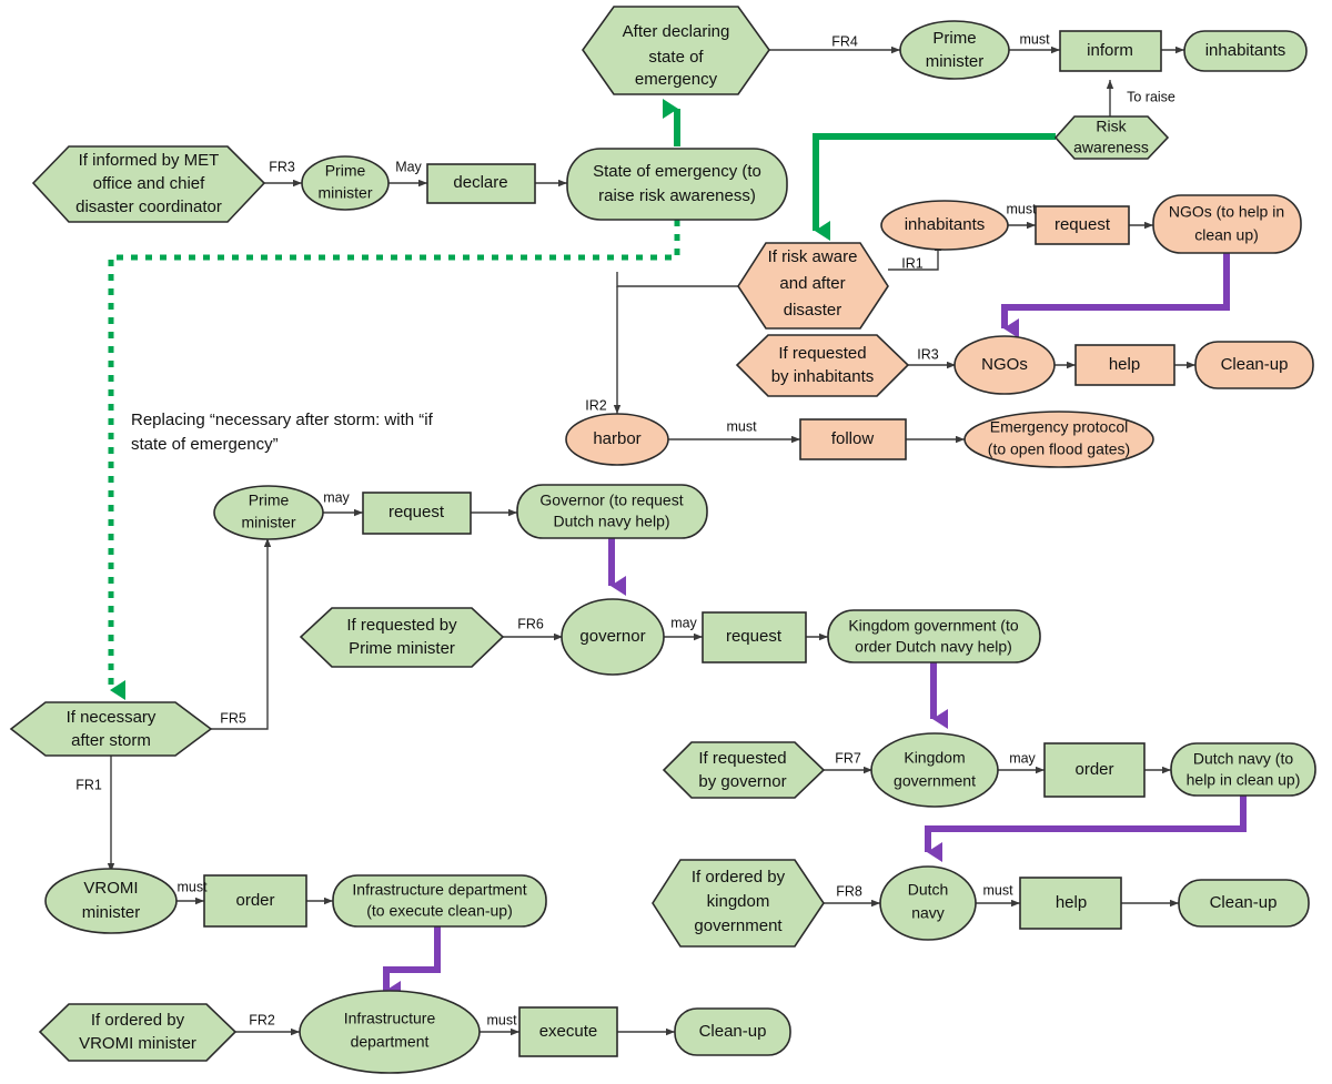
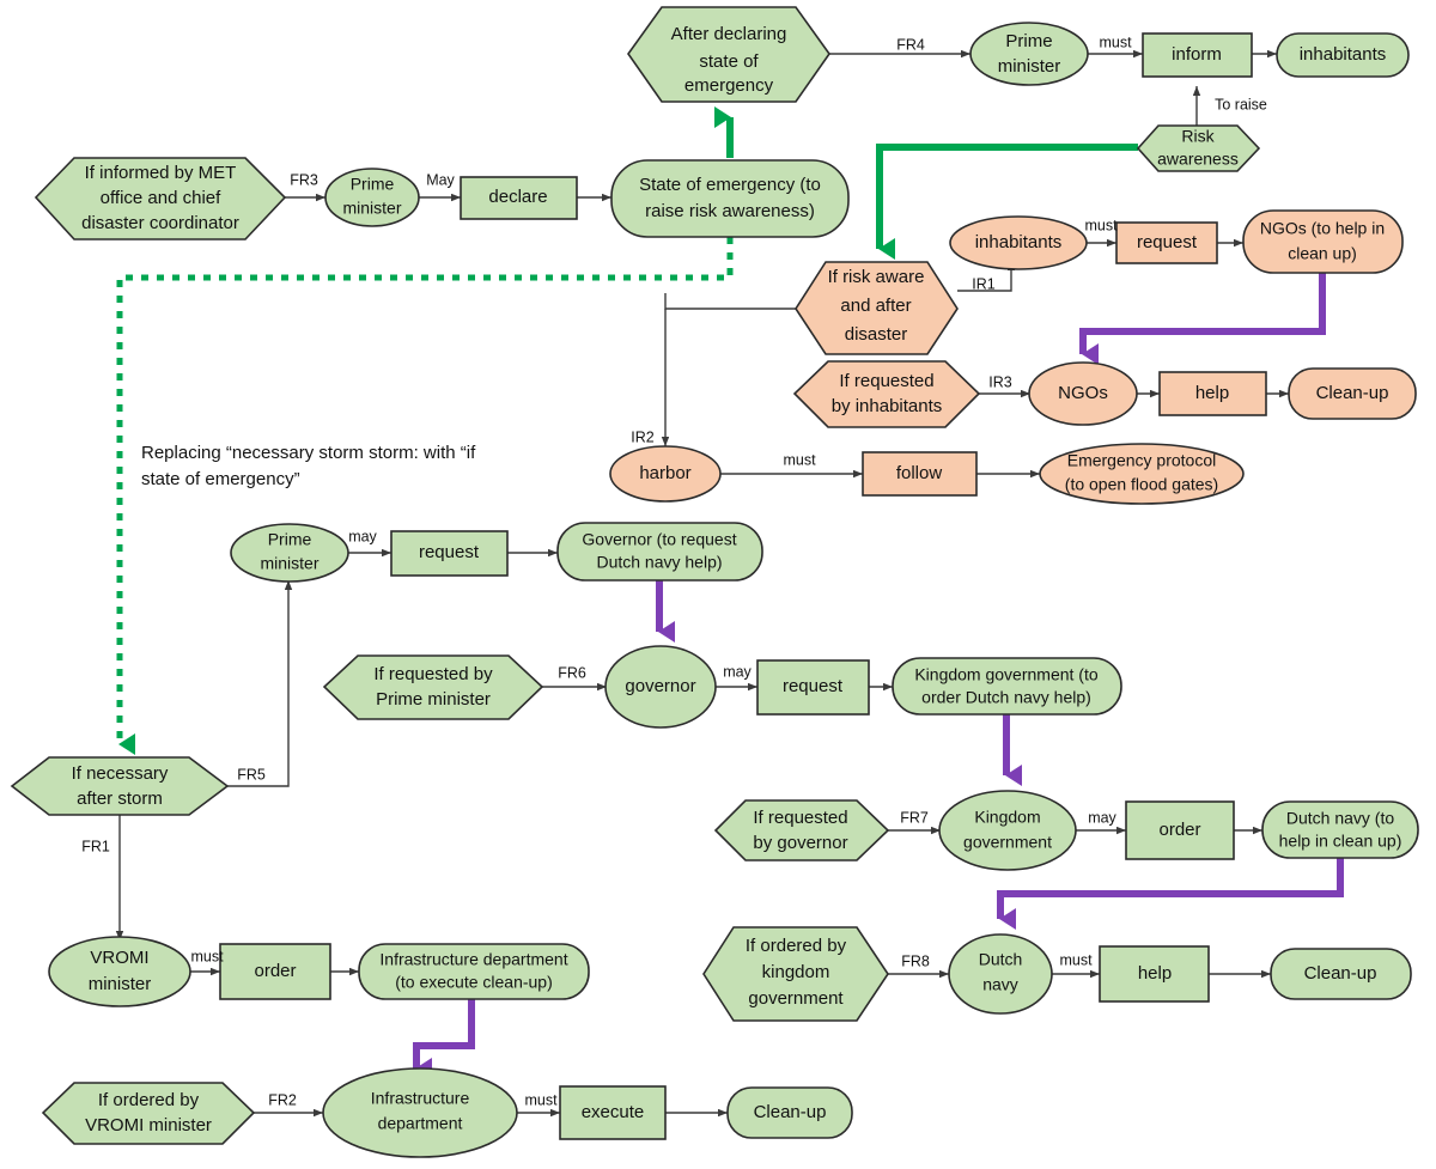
  After declaring
  state of
  emergency
  Prime
  minister
  inform
  inhabitants
  Risk
  awareness
  If informed by MET
  office and chief
  disaster coordinator
  Prime
  minister
  declare
  State of emergency (to
  raise risk awareness)
  If risk aware
  and after
  disaster
  inhabitants
  request
  NGOs (to help in
  clean up)
  If requested
  by inhabitants
  NGOs
  help
  Clean-up
  harbor
  follow
  Emergency protocol
  (to open flood gates)
  Prime
  minister
  request
  Governor (to request
  Dutch navy help)
  If requested by
  Prime minister
  governor
  request
  Kingdom government (to
  order Dutch navy help)
  If requested
  by governor
  Kingdom
  government
  order
  Dutch navy (to
  help in clean up)
  If ordered by
  kingdom
  government
  Dutch
  navy
  help
  Clean-up
  If necessary
  after storm
  VROMI
  minister
  order
  Infrastructure department
  (to execute clean-up)
  If ordered by
  VROMI minister
  Infrastructure
  department
  execute
  Clean-up
  FR4
  must
  To raise
  FR3
  May
  IR1
  must
  IR3
  IR2
  must
  may
  FR6
  may
  FR7
  may
  FR8
  must
  FR5
  FR1
  must
  FR2
  must
- Replacing “necessary after storm: with “if
+ Replacing “necessary storm storm: with “if
  state of emergency”
